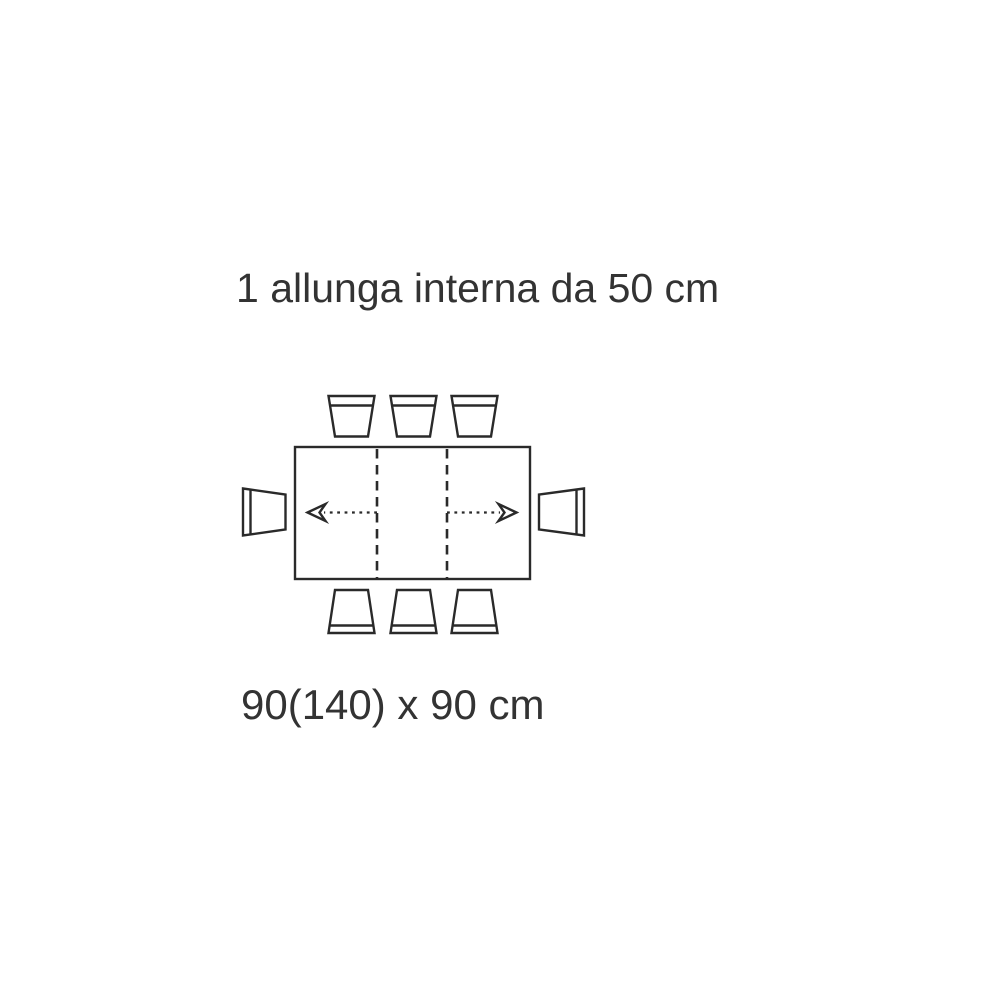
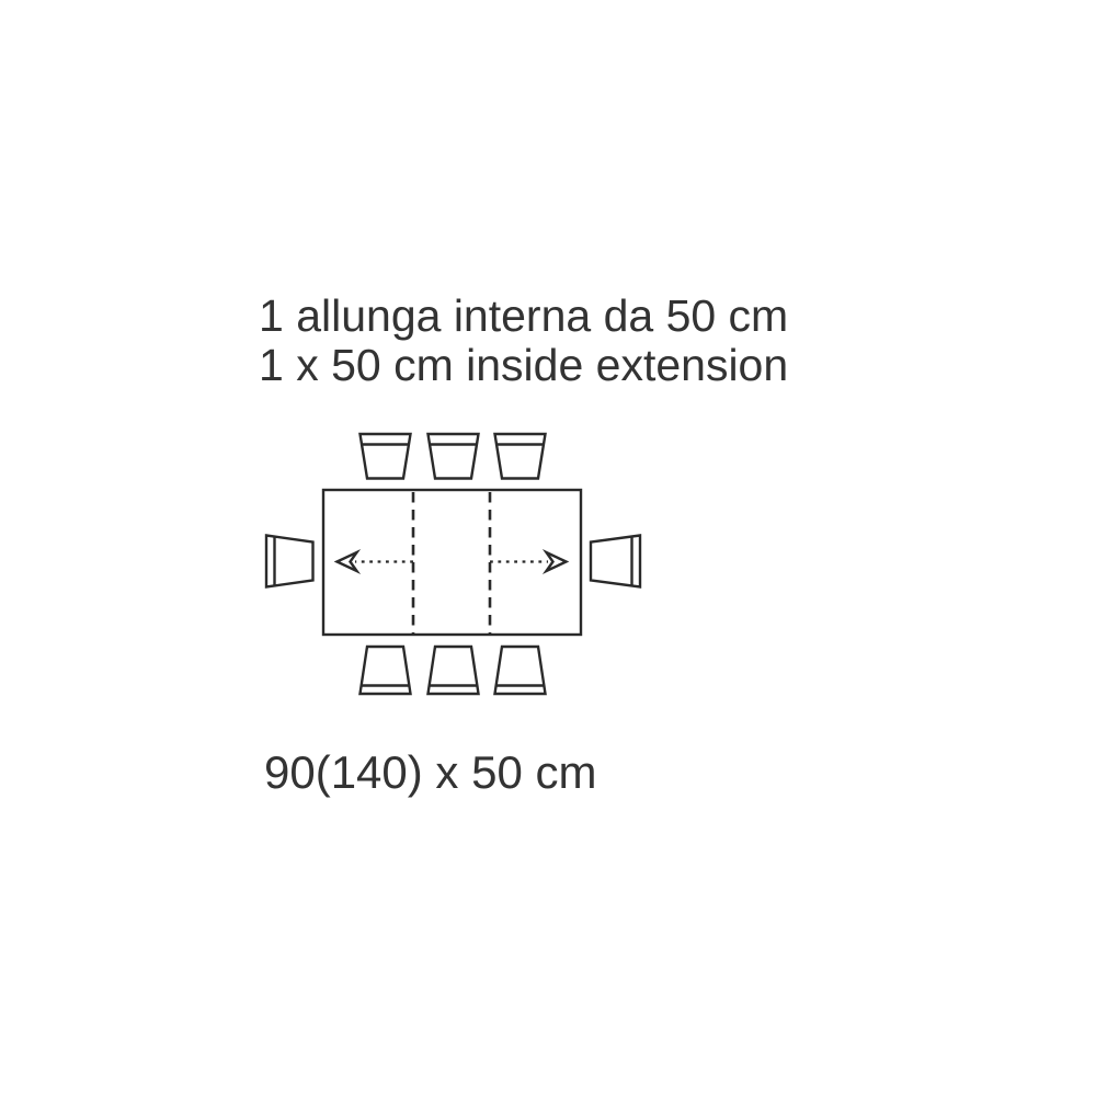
  1 allunga interna da 50 cm
+ 1 x 50 cm inside extension
- 90(140) x 90 cm
+ 90(140) x 50 cm
